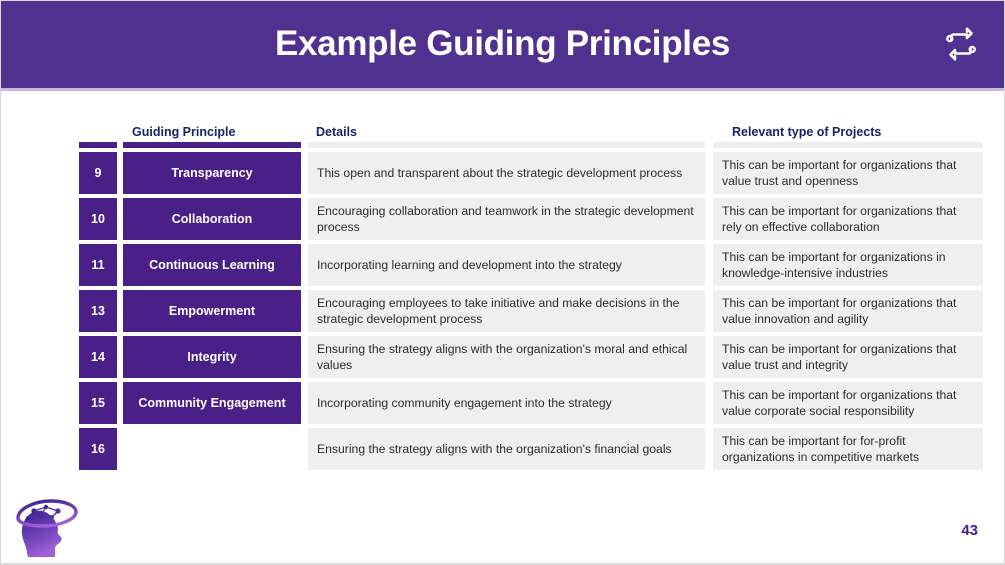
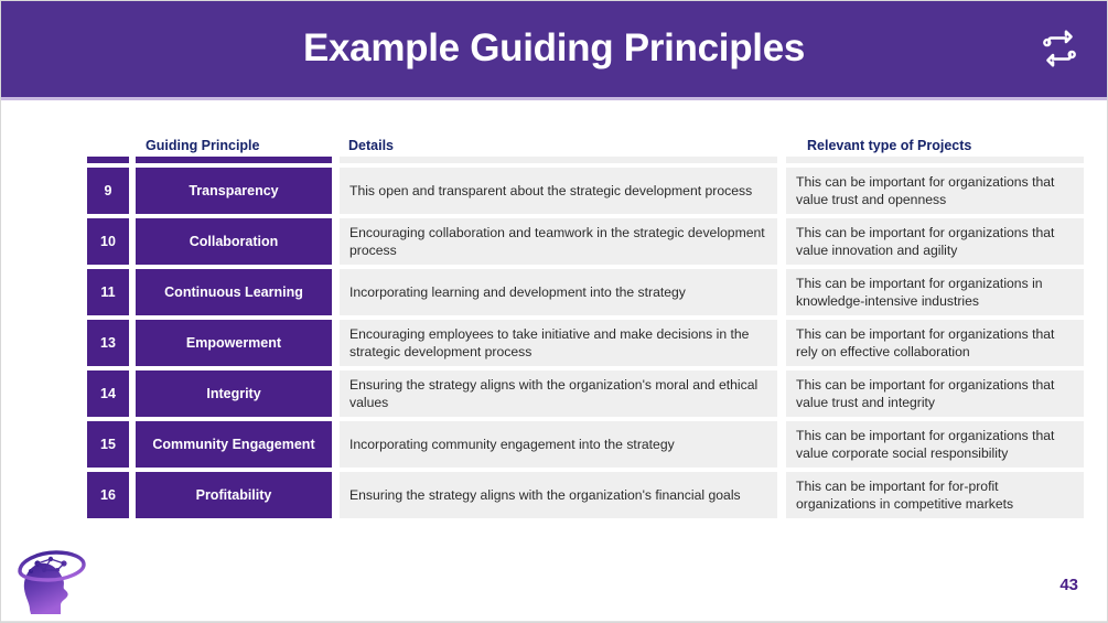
  Example Guiding Principles
  Guiding Principle
  Details
  Relevant type of Projects
  9
  Transparency
  This open and transparent about the strategic development process
  This can be important for organizations that value trust and openness
  10
  Collaboration
  Encouraging collaboration and teamwork in the strategic development process
- This can be important for organizations that rely on effective collaboration
+ This can be important for organizations that value innovation and agility
  11
  Continuous Learning
  Incorporating learning and development into the strategy
  This can be important for organizations in knowledge-intensive industries
  13
  Empowerment
  Encouraging employees to take initiative and make decisions in the strategic development process
- This can be important for organizations that value innovation and agility
+ This can be important for organizations that rely on effective collaboration
  14
  Integrity
  Ensuring the strategy aligns with the organization's moral and ethical values
  This can be important for organizations that value trust and integrity
  15
  Community Engagement
  Incorporating community engagement into the strategy
  This can be important for organizations that value corporate social responsibility
  16
+ Profitability
  Ensuring the strategy aligns with the organization's financial goals
  This can be important for for-profit organizations in competitive markets
  43
